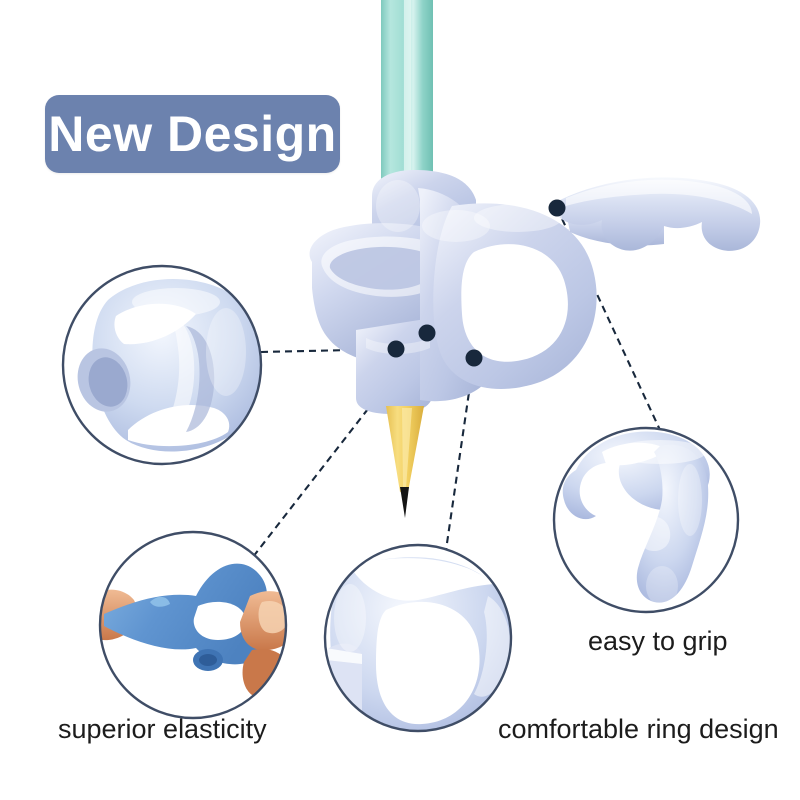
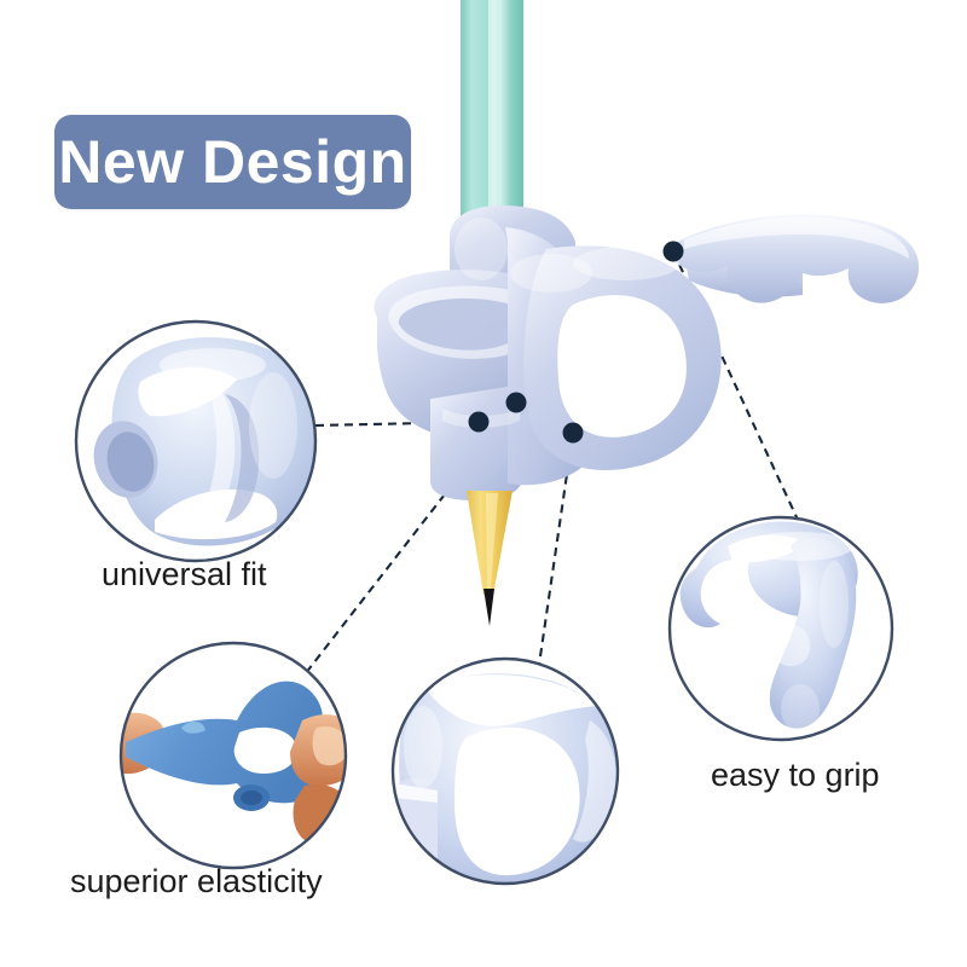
  New Design
+ universal fit
  superior elasticity
- comfortable ring design
  easy to grip
